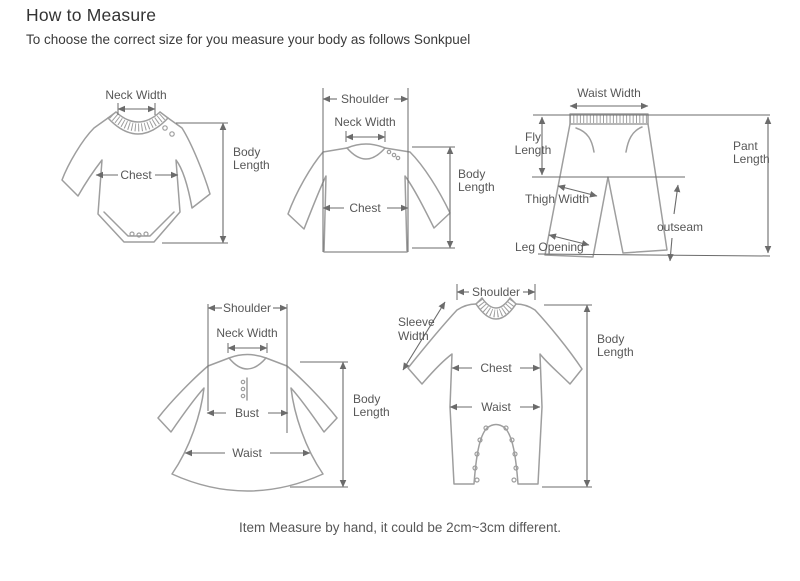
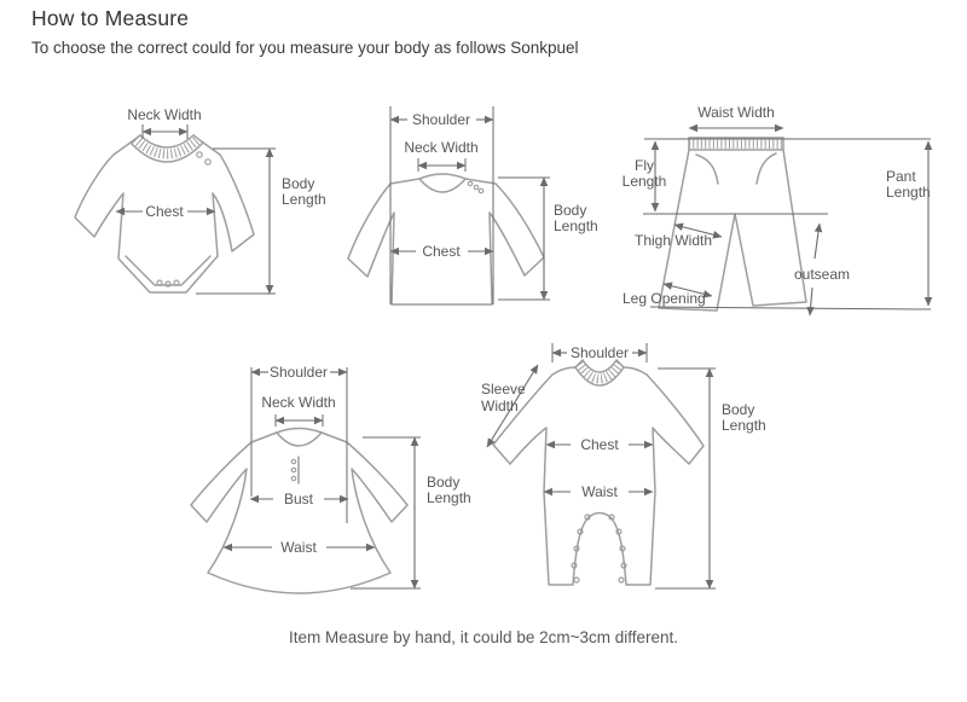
  How to Measure
- To choose the correct size for you measure your body as follows Sonkpuel
+ To choose the correct could for you measure your body as follows Sonkpuel
  Neck Width
  Chest
  Body Length
  Shoulder
  Neck Width
  Chest
  Body Length
  Waist Width
  Fly Length
  Pant Length
  Thigh Width
  outseam
  Leg Opening
  Shoulder
  Neck Width
  Bust
  Waist
  Body Length
  Shoulder
  Sleeve Width
  Chest
  Waist
  Body Length
  Item Measure by hand, it could be 2cm~3cm different.
